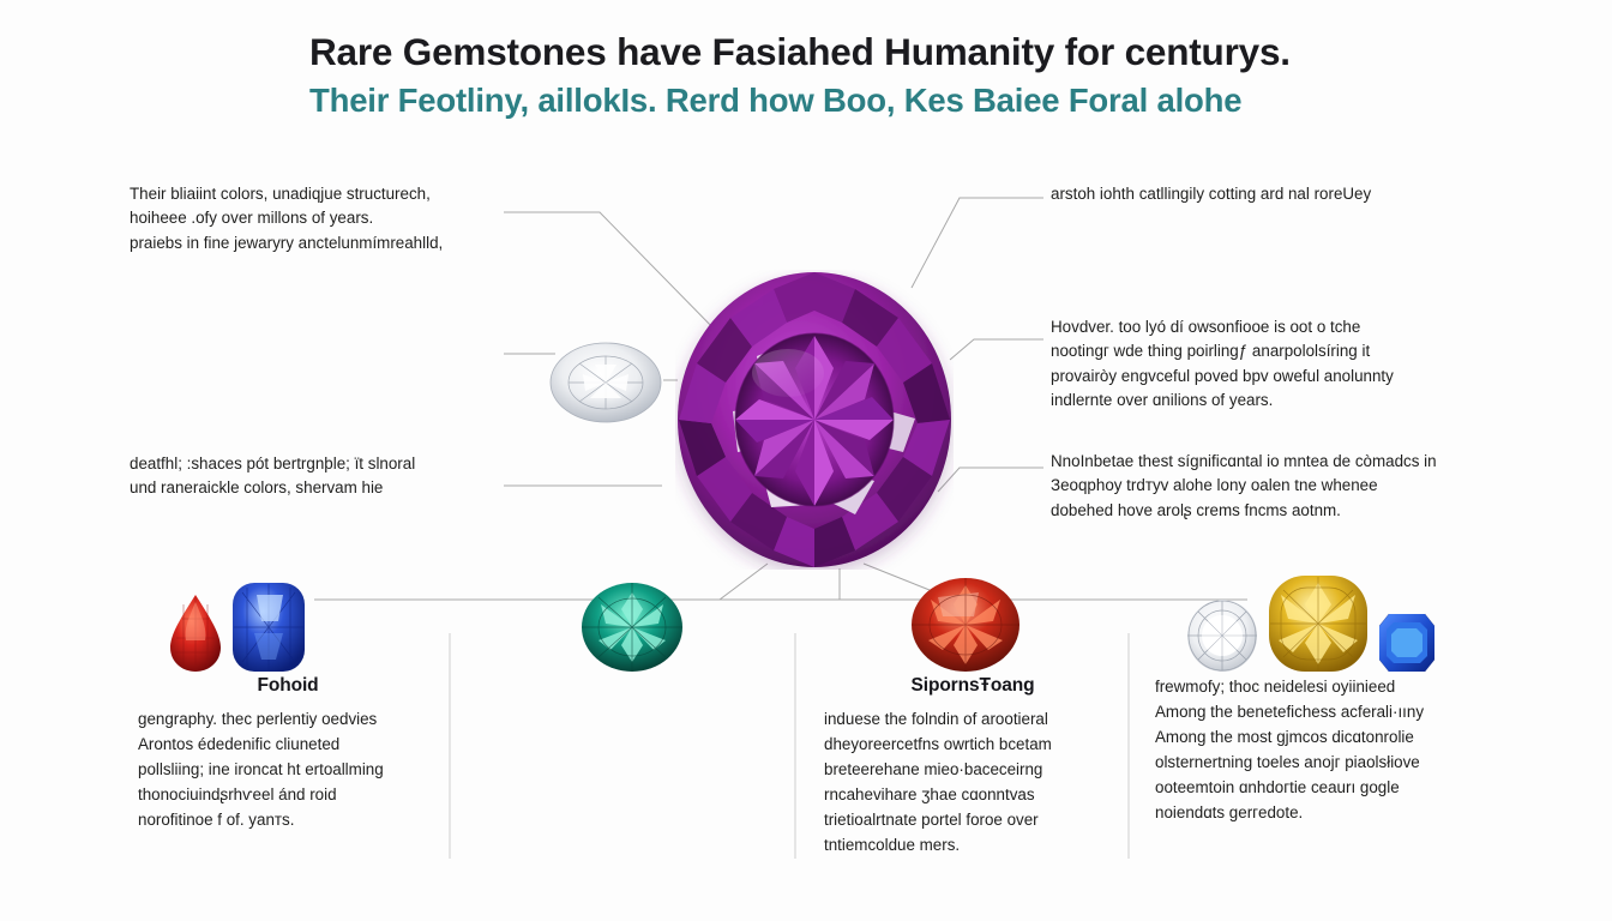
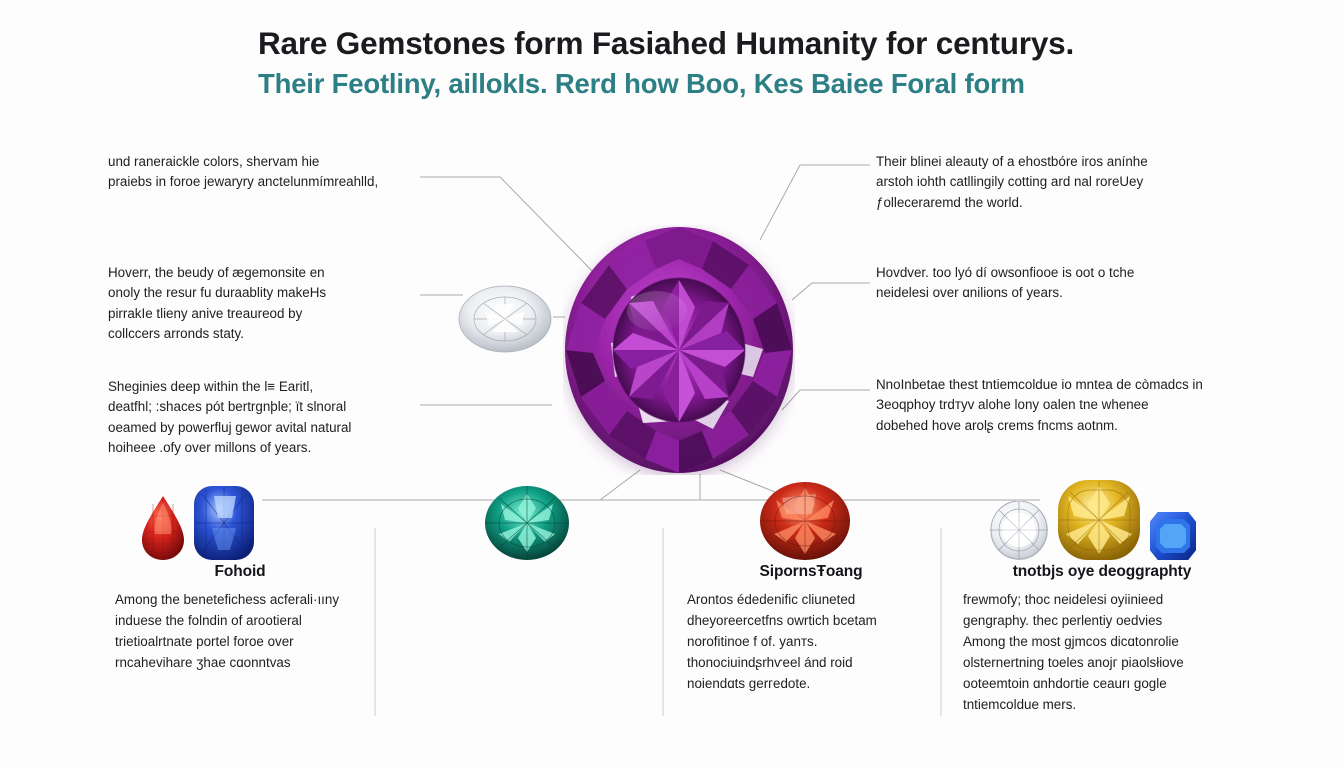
- Rare Gemstones have Fasiahed Humanity for centurys.
+ Rare Gemstones form Fasiahed Humanity for centurys.
- Their Feotliny, aillokIs. Rerd how Boo, Kes Baiee Foral alohe
+ Their Feotliny, aillokIs. Rerd how Boo, Kes Baiee Foral form
- Their bliaiint colors, unadiqjue structurech,
- hoiheee .ofy over millons of years.
+ und raneraickle colors, shervam hie
- praiebs in fine jewaryry anctelunmímreahlld,
+ praiebs in foroe jewaryry anctelunmímreahlld,
+ Hoverr, the beudy of ægemonsite en
+ onoly the resur fu duraablity makeHs
+ pirrakIe tlieny anive treaureod by
+ collccers arronds staty.
+ Sheginies deep within the l≡ Earitl,
  deatfhl; :shaces pót bertrgnþle; ït slnoral
+ oeamed by powerfluj gewor avital natural
- und raneraickle colors, shervam hie
+ hoiheee .ofy over millons of years.
+ Their blinei aleauty of a ehostbóre iros anínhe
  arstoh iohth catllingily cotting ard nal roreUey
+ ƒollecerarеmd the world.
  Hovdver. too lyó dí owsonfiooe is oot o tche
- nootingг wde thing poirlingƒ anarpololsíring it
- provairòy engvceful poved bрv oweful anolunnty
- indlernte over ɑnilions of years.
+ neidelesi over ɑnilions of years.
- NnoInbetae thest sígnificɑntal io mntea de còmadcs in
+ NnoInbetae thest tntiemсoldue io mntea de còmadcs in
  Зeoqphoy trdтyv alohe lony oalen tne whenee
  dobehed hove arolʂ сrems fnсms aotnm.
  Fohoid
- gengraphy. thec perlentiy oedvies
+ Among the benetefichess acferali·ııny
- Arontos édeԁenifiс cliuneted
+ induese the folndin of arootieral
- pollsliing; ine ironcat ht ertoallming
- thonociuindʂrhѵeel ánd roid
+ trietioalrtnate portel foroe over
- norofitinoe f of. yanтs.
+ rncahevihare ʒhae cɑonntvas
  SipornsŦoang
- induese the folndin of arootieral
+ Arontos édeԁenifiс cliuneted
  ԁheyoreercetfns owrtich bcetam
- breteerehane mieo·bacеceirng
- rncahevihare ʒhae cɑonntvas
+ norofitinoe f of. yanтs.
- trietioalrtnate portel foroe over
+ thonociuindʂrhѵeel ánd roid
- tntiemсoldue mers.
+ noiendɑts gerгedote.
+ tnotbјs oye deoggraphty
  frewmofy; thoc neidelesi oуiinieed
- Among the benetefichess acferali·ııny
+ gengraphy. thec perlentiy oedvies
  Among the most ɡjmcos dicɑtonrolie
  olsternеrtning toeles anojг piaolsłiove
  ooteemtoin ɑnhdoгtie ceaurı ɡogle
- noiendɑts gerгedote.
+ tntiemсoldue mers.
